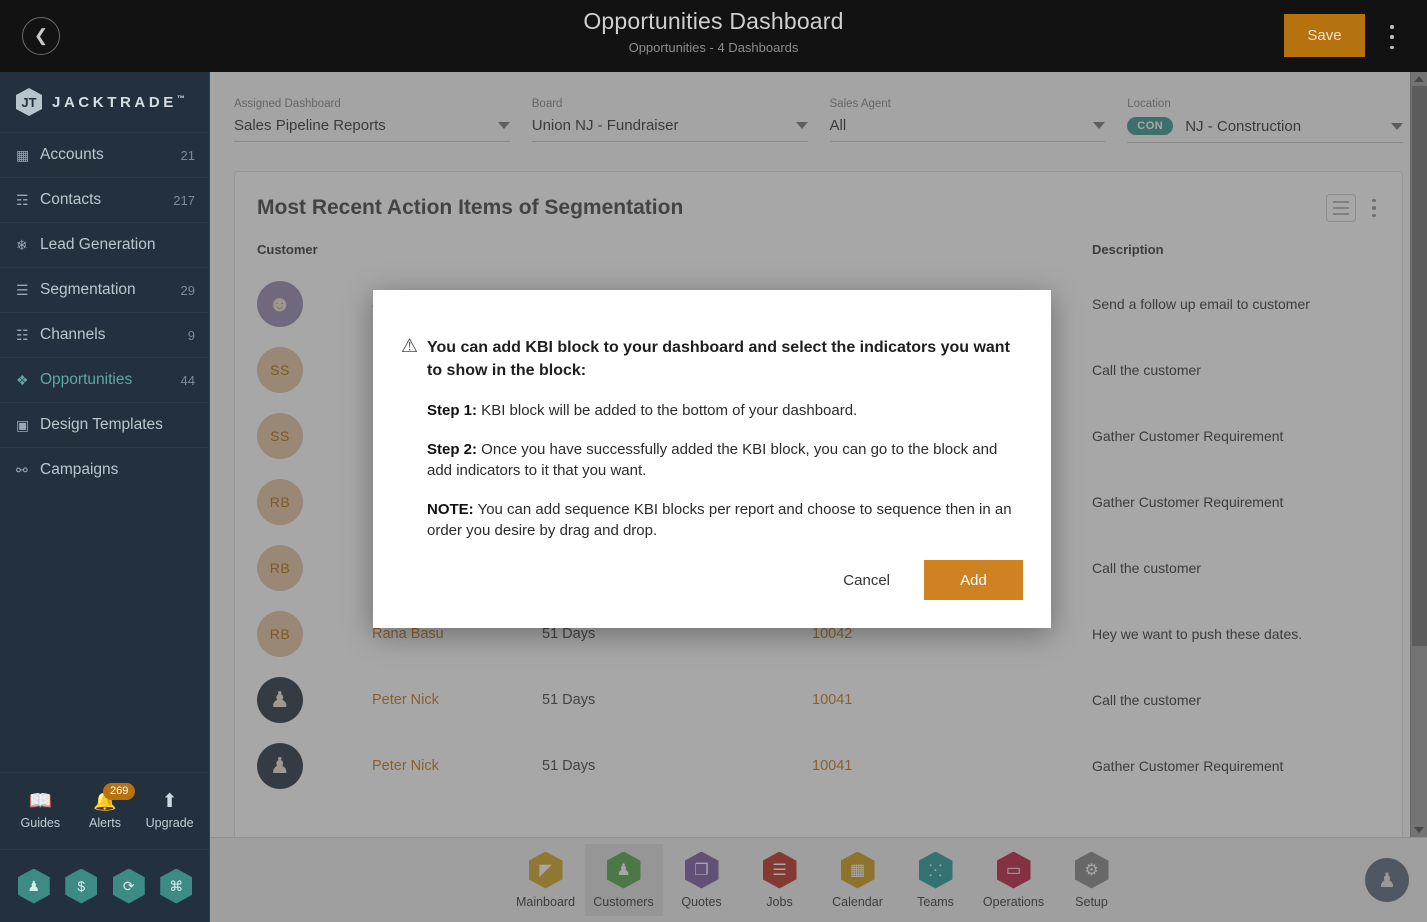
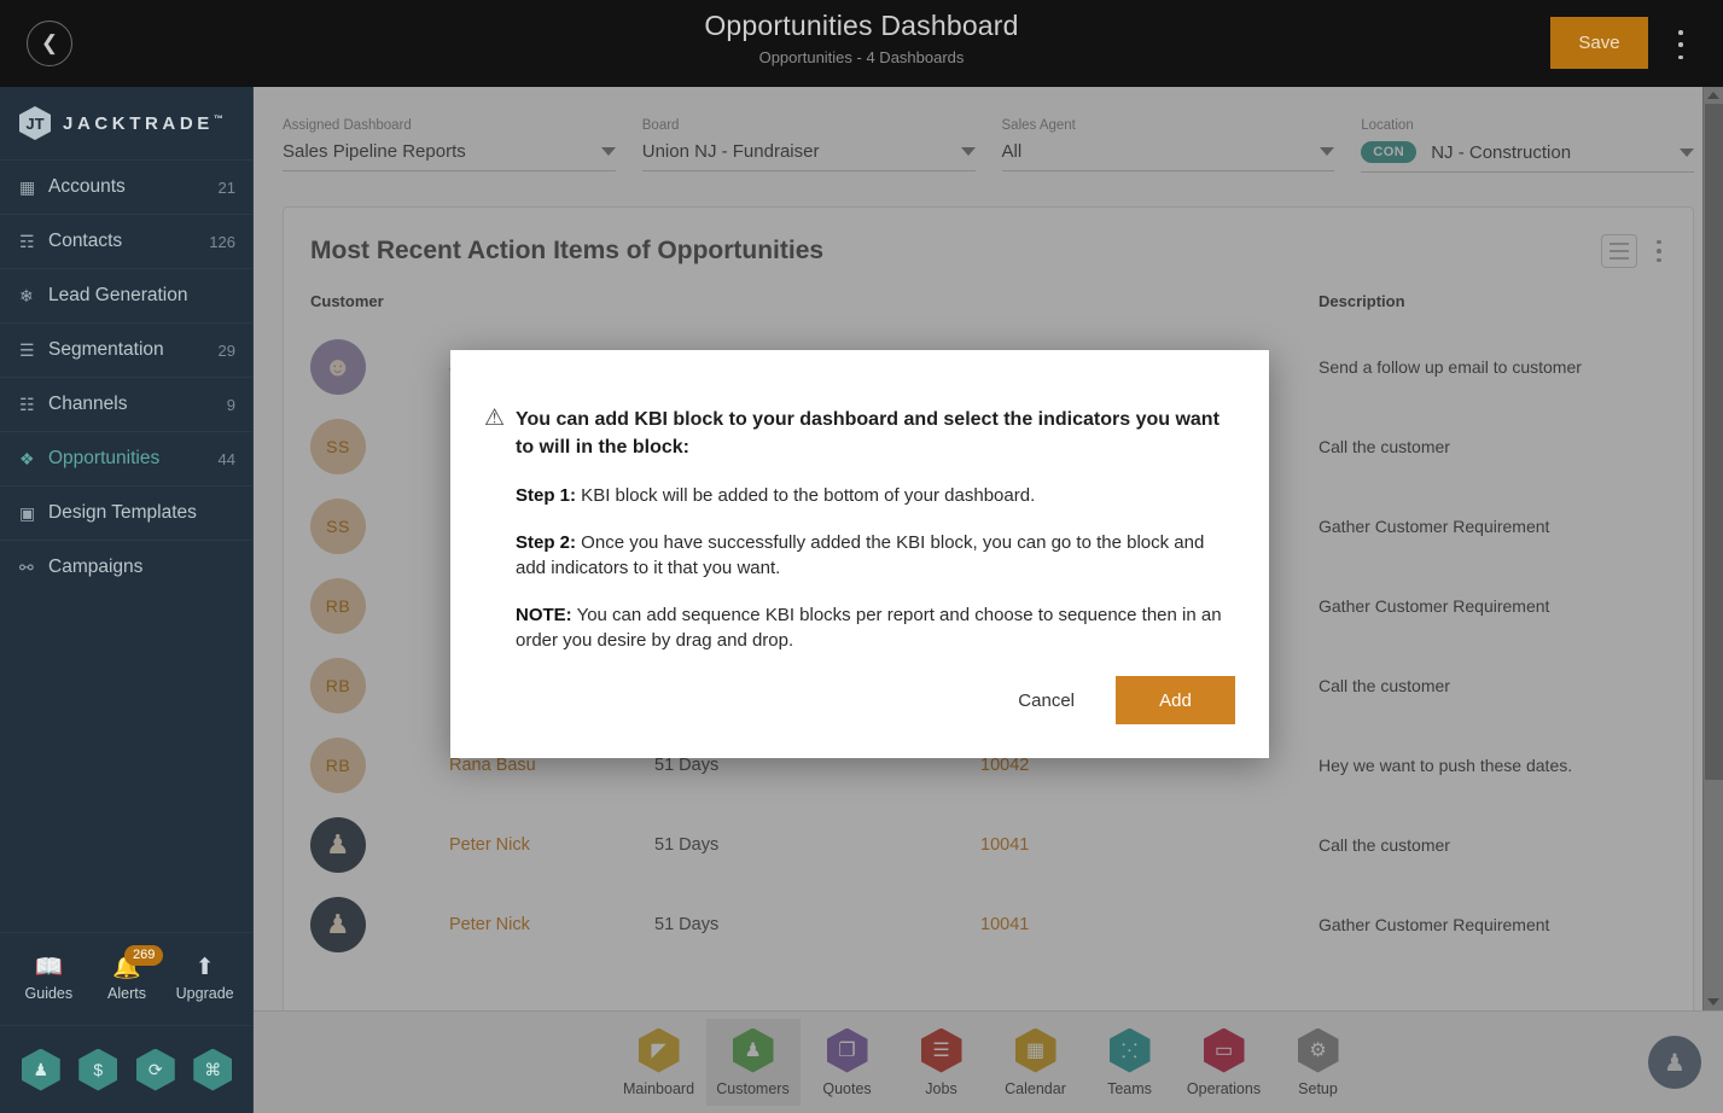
  ❮
  Opportunities Dashboard
  Opportunities - 4 Dashboards
  Save
  JT
  JACKTRADE™
  ▦
  Accounts
  21
  ☶
  Contacts
- 217
+ 126
  ❄
  Lead Generation
  ☰
  Segmentation
  29
  ☷
  Channels
  9
  ❖
  Opportunities
  44
  ▣
  Design Templates
  ⚯
  Campaigns
  📖
  Guides
  269
  🔔
  Alerts
  ⬆
  Upgrade
  ♟
  $
  ⟳
  ⌘
  Assigned Dashboard
  Sales Pipeline Reports
  Board
  Union NJ - Fundraiser
  Sales Agent
  All
  Location
  CON
  NJ - Construction
- Most Recent Action Items of Segmentation
+ Most Recent Action Items of Opportunities
  Customer				Description
  ☻				Send a follow up email to customer
  SS				Call the customer
  SS				Gather Customer Requirement
  RB				Gather Customer Requirement
  RB	Rana Basu	51 Days	10042	Hey we want to push these dates.
  ♟	Peter Nick	51 Days	10041	Call the customer
  ♟	Peter Nick	51 Days	10041	Gather Customer Requirement
  ◤
  Mainboard
  ♟
  Customers
  ❐
  Quotes
  ☰
  Jobs
  ▦
  Calendar
  ⁙
  Teams
  ▭
  Operations
  ⚙
  Setup
  ♟
  ⚠
- You can add KBI block to your dashboard and select the indicators you want to show in the block:
+ You can add KBI block to your dashboard and select the indicators you want to will in the block:
  Step 1: KBI block will be added to the bottom of your dashboard.
  Step 2: Once you have successfully added the KBI block, you can go to the block and add indicators to it that you want.
  NOTE: You can add sequence KBI blocks per report and choose to sequence then in an order you desire by drag and drop.
  Cancel
  Add
